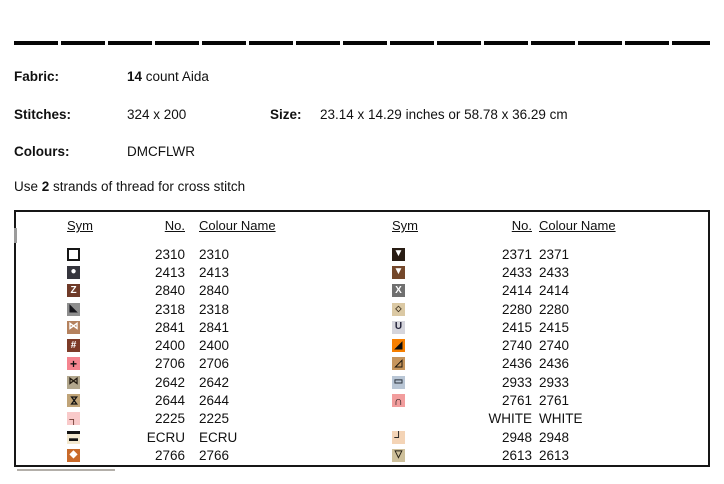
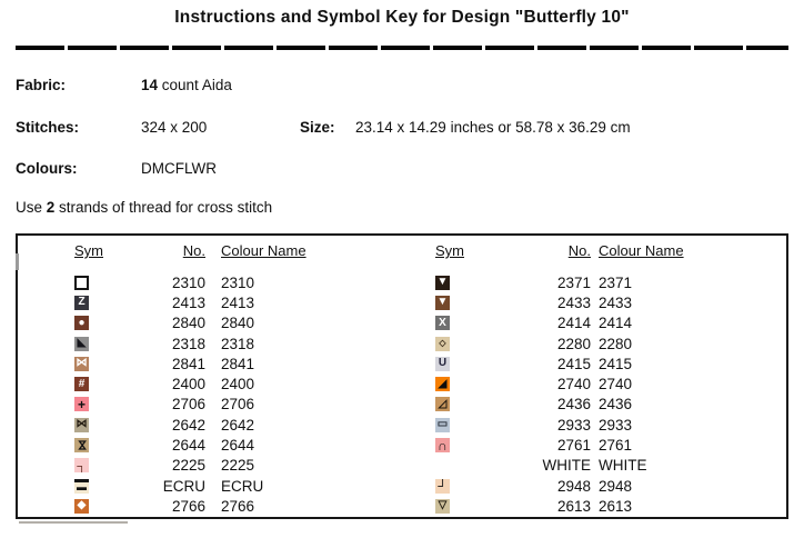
+ Instructions and Symbol Key for Design "Butterfly 10"
  Fabric:
  14 count Aida
  Stitches:
  324 x 200
  Size:
  23.14 x 14.29 inches or 58.78 x 36.29 cm
  Colours:
  DMCFLWR
  Use 2 strands of thread for cross stitch
  Sym
  No.
  Colour Name
  2310
  2310
- ●
+ Z
  2413
  2413
- Z
+ ●
  2840
  2840
  ◣
  2318
  2318
  ⋈
  2841
  2841
  #
  2400
  2400
  +
  2706
  2706
  ⋈
  2642
  2642
  2644
  2644
  ┐
  2225
  2225
  ▬
  ECRU
  ECRU
  ◆
  2766
  2766
  Sym
  No.
  Colour Name
  ▼
  2371
  2371
  ▼
  2433
  2433
  X
  2414
  2414
  ◇
  2280
  2280
  U
  2415
  2415
  ◢
  2740
  2740
  ◿
  2436
  2436
  ▭
  2933
  2933
  ∩
  2761
  2761
  WHITE
  WHITE
  ┘
  2948
  2948
  ▽
  2613
  2613
